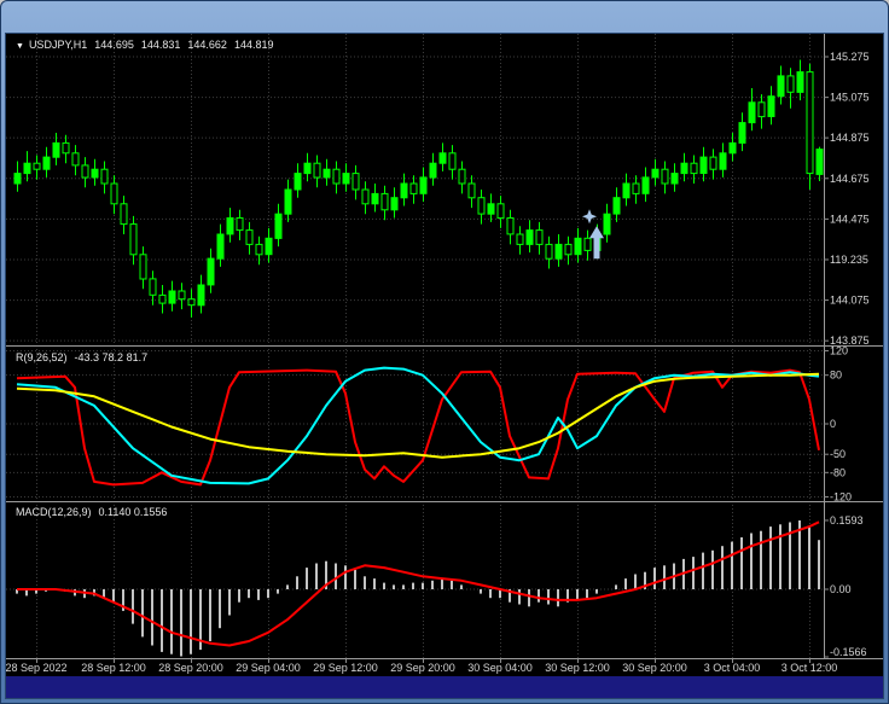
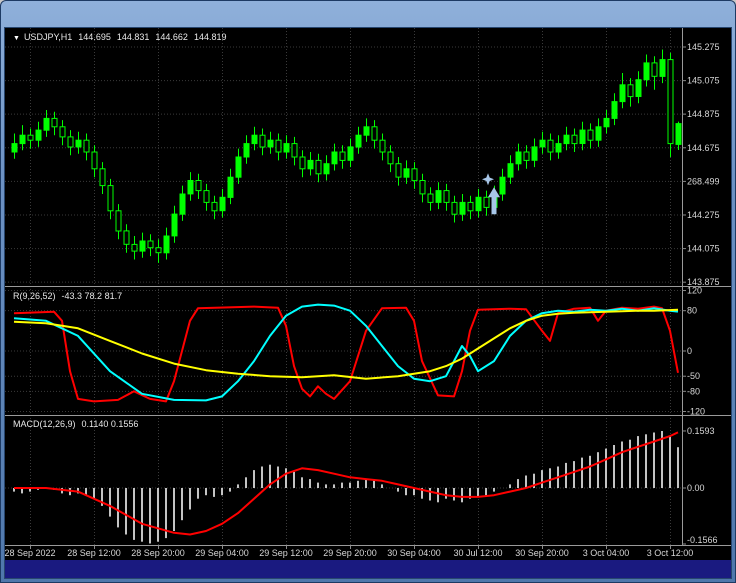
  145.275
  145.075
  144.875
  144.675
- 144.475
+ 268.499
- 119.235
+ 144.275
  144.075
  143.875
  120
  80
  0
  -50
  -80
  -120
  0.1593
  0.00
  -0.1566
  28 Sep 2022
  28 Sep 12:00
  28 Sep 20:00
  29 Sep 04:00
  29 Sep 12:00
  29 Sep 20:00
  30 Sep 04:00
- 30 Sep 12:00
+ 30 Jul 12:00
  30 Sep 20:00
  3 Oct 04:00
  3 Oct 12:00
  USDJPY,H1 144.695 144.831 144.662 144.819
  R(9,26,52) -43.3 78.2 81.7
  MACD(12,26,9) 0.1140 0.1556
